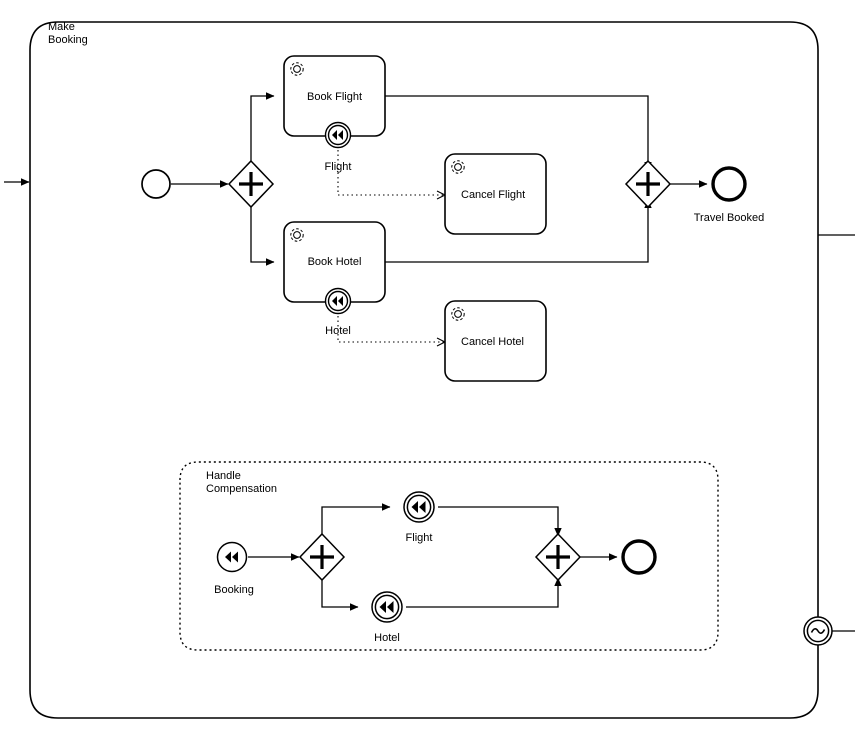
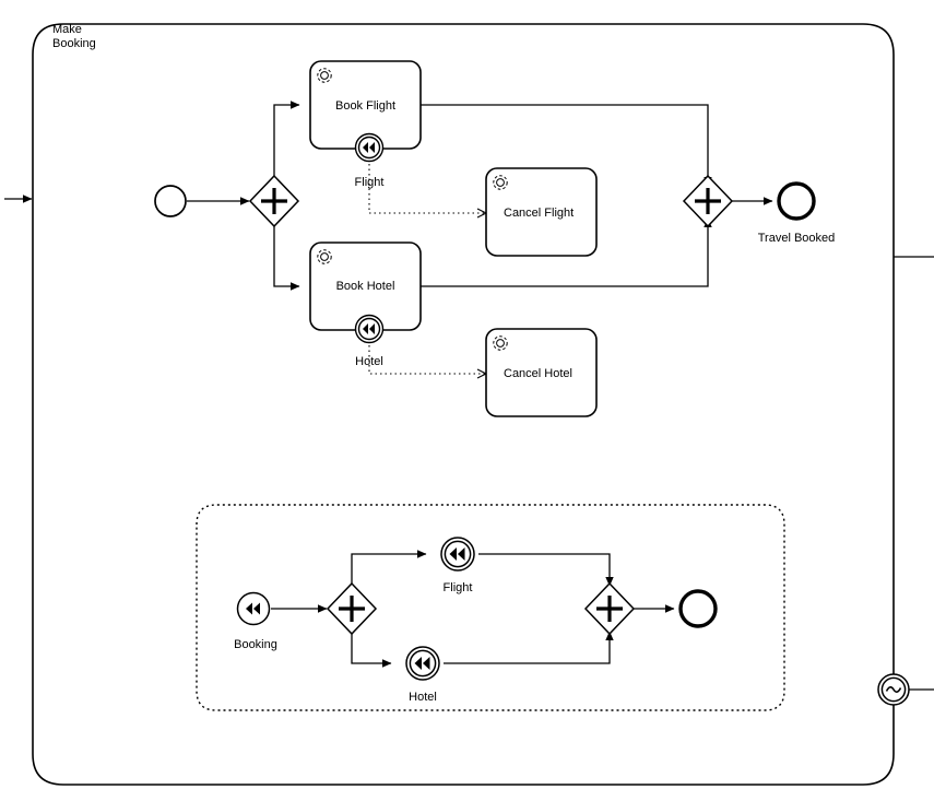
  Make
  Booking
  Book Flight
  Book Hotel
  Cancel Flight
  Cancel Hotel
  Flight
  Hotel
  Travel Booked
- Handle
- Compensation
  Booking
  Flight
  Hotel
